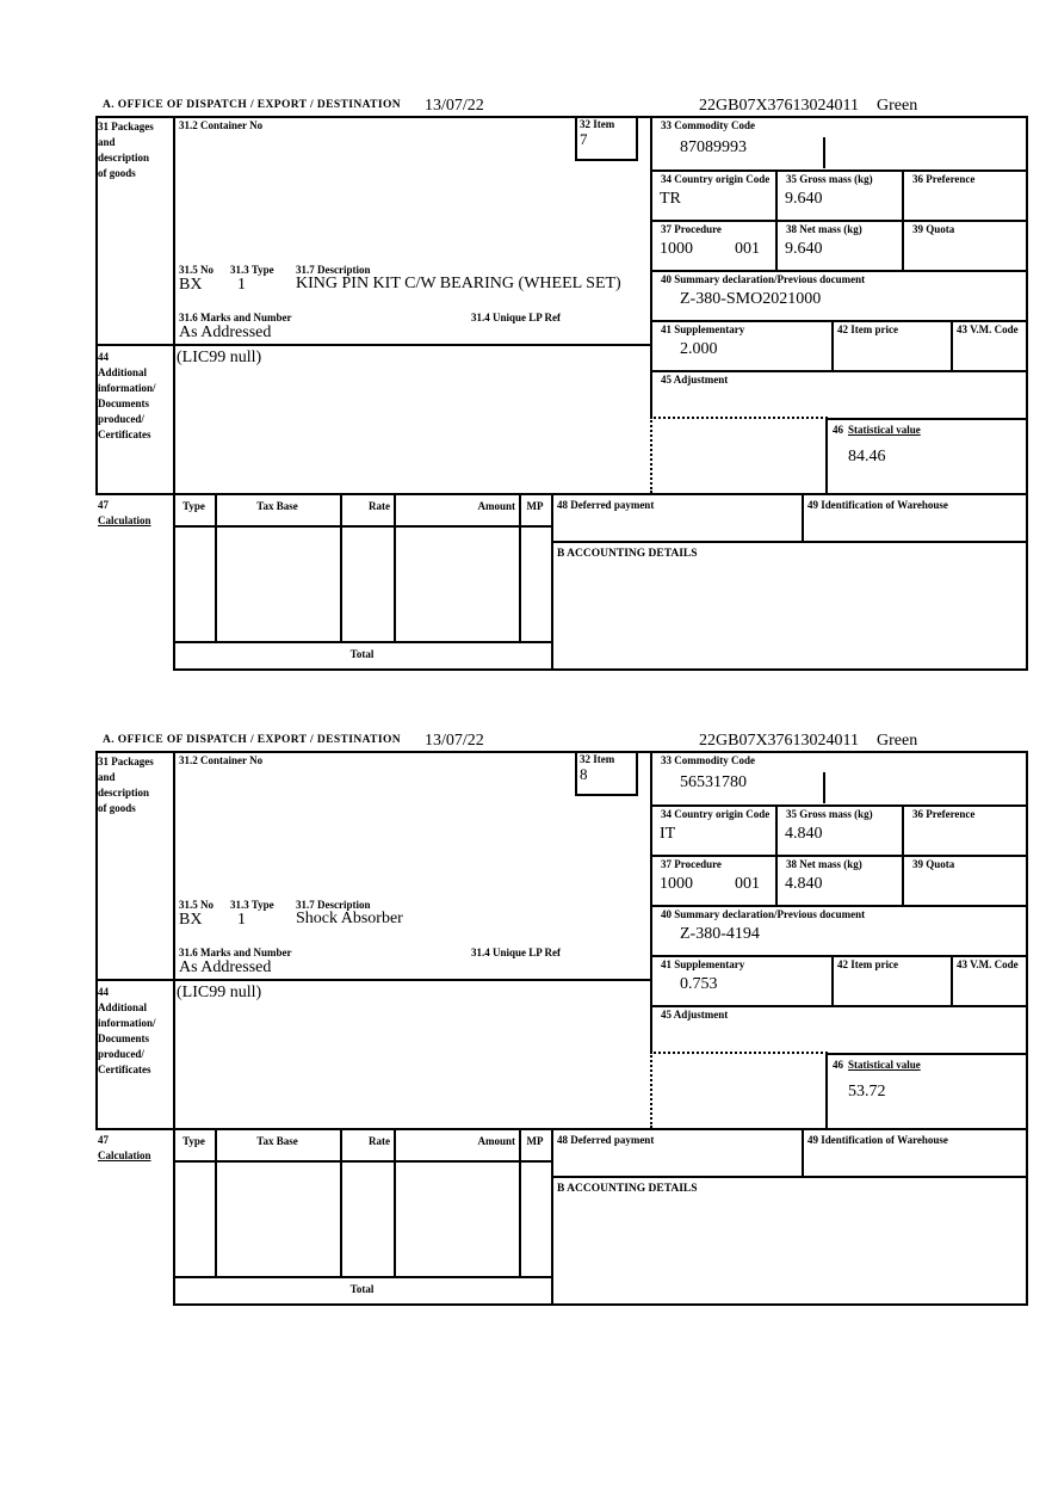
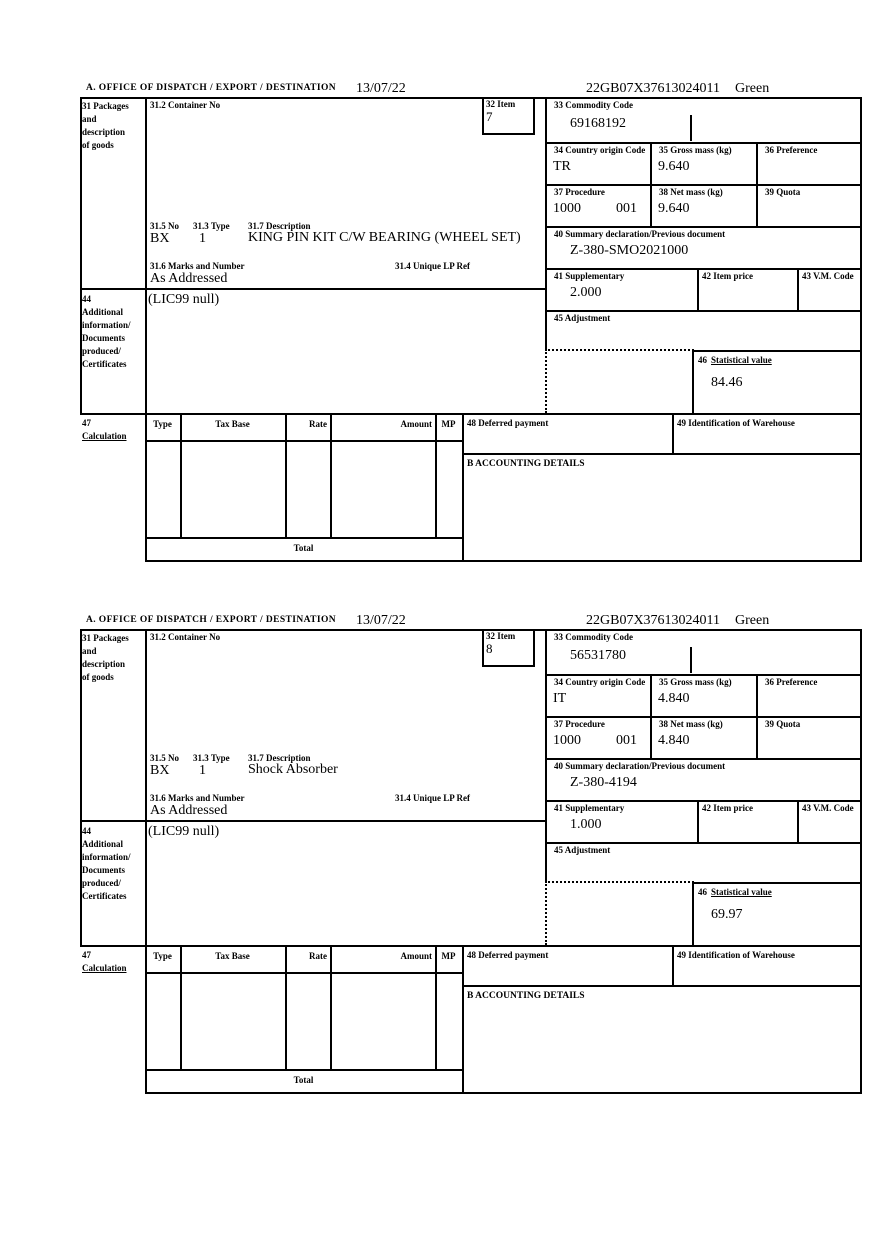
  A. OFFICE OF DISPATCH / EXPORT / DESTINATION
  13/07/22
  22GB07X37613024011
  Green
  31 Packages
  and
  description
  of goods
  44
  Additional
  information/
  Documents
  produced/
  Certificates
  47
  Calculation
  31.2 Container No
  32 Item
  7
  31.5 No
  31.3 Type
  31.7 Description
  BX
  1
  KING PIN KIT C/W BEARING (WHEEL SET)
  31.6 Marks and Number
  31.4 Unique LP Ref
  As Addressed
  (LIC99 null)
  33 Commodity Code
- 87089993
+ 69168192
  34 Country origin Code
  TR
  35 Gross mass (kg)
  9.640
  36 Preference
  37 Procedure
  1000
  001
  38 Net mass (kg)
  9.640
  39 Quota
  40 Summary declaration/Previous document
  Z-380-SMO2021000
  41 Supplementary
  2.000
  42 Item price
  43 V.M. Code
  45 Adjustment
  46
  Statistical value
  84.46
  Type
  Tax Base
  Rate
  Amount
  MP
  48 Deferred payment
  49 Identification of Warehouse
  B ACCOUNTING DETAILS
  Total
  A. OFFICE OF DISPATCH / EXPORT / DESTINATION
  13/07/22
  22GB07X37613024011
  Green
  31 Packages
  and
  description
  of goods
  44
  Additional
  information/
  Documents
  produced/
  Certificates
  47
  Calculation
  31.2 Container No
  32 Item
  8
  31.5 No
  31.3 Type
  31.7 Description
  BX
  1
  Shock Absorber
  31.6 Marks and Number
  31.4 Unique LP Ref
  As Addressed
  (LIC99 null)
  33 Commodity Code
  56531780
  34 Country origin Code
  IT
  35 Gross mass (kg)
  4.840
  36 Preference
  37 Procedure
  1000
  001
  38 Net mass (kg)
  4.840
  39 Quota
  40 Summary declaration/Previous document
  Z-380-4194
  41 Supplementary
- 0.753
+ 1.000
  42 Item price
  43 V.M. Code
  45 Adjustment
  46
  Statistical value
- 53.72
+ 69.97
  Type
  Tax Base
  Rate
  Amount
  MP
  48 Deferred payment
  49 Identification of Warehouse
  B ACCOUNTING DETAILS
  Total
